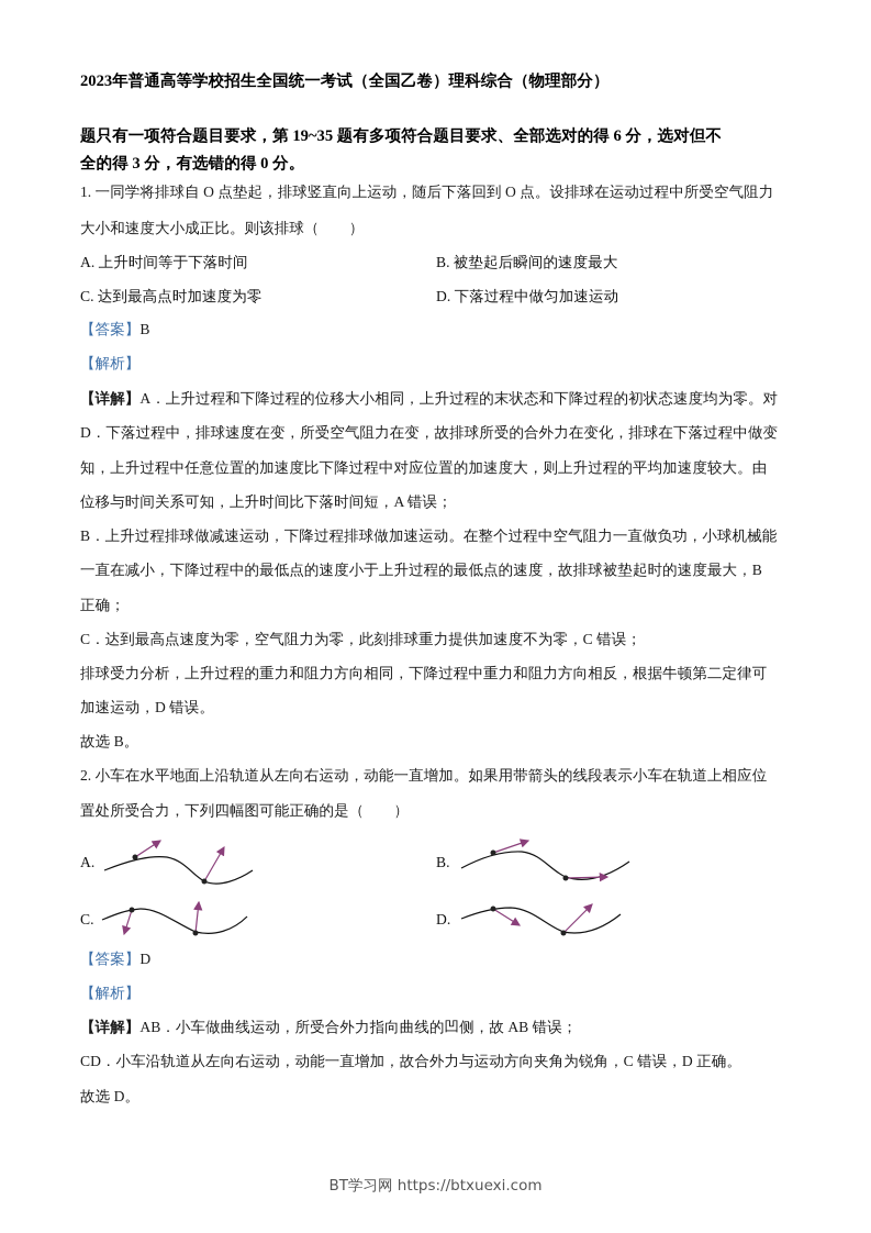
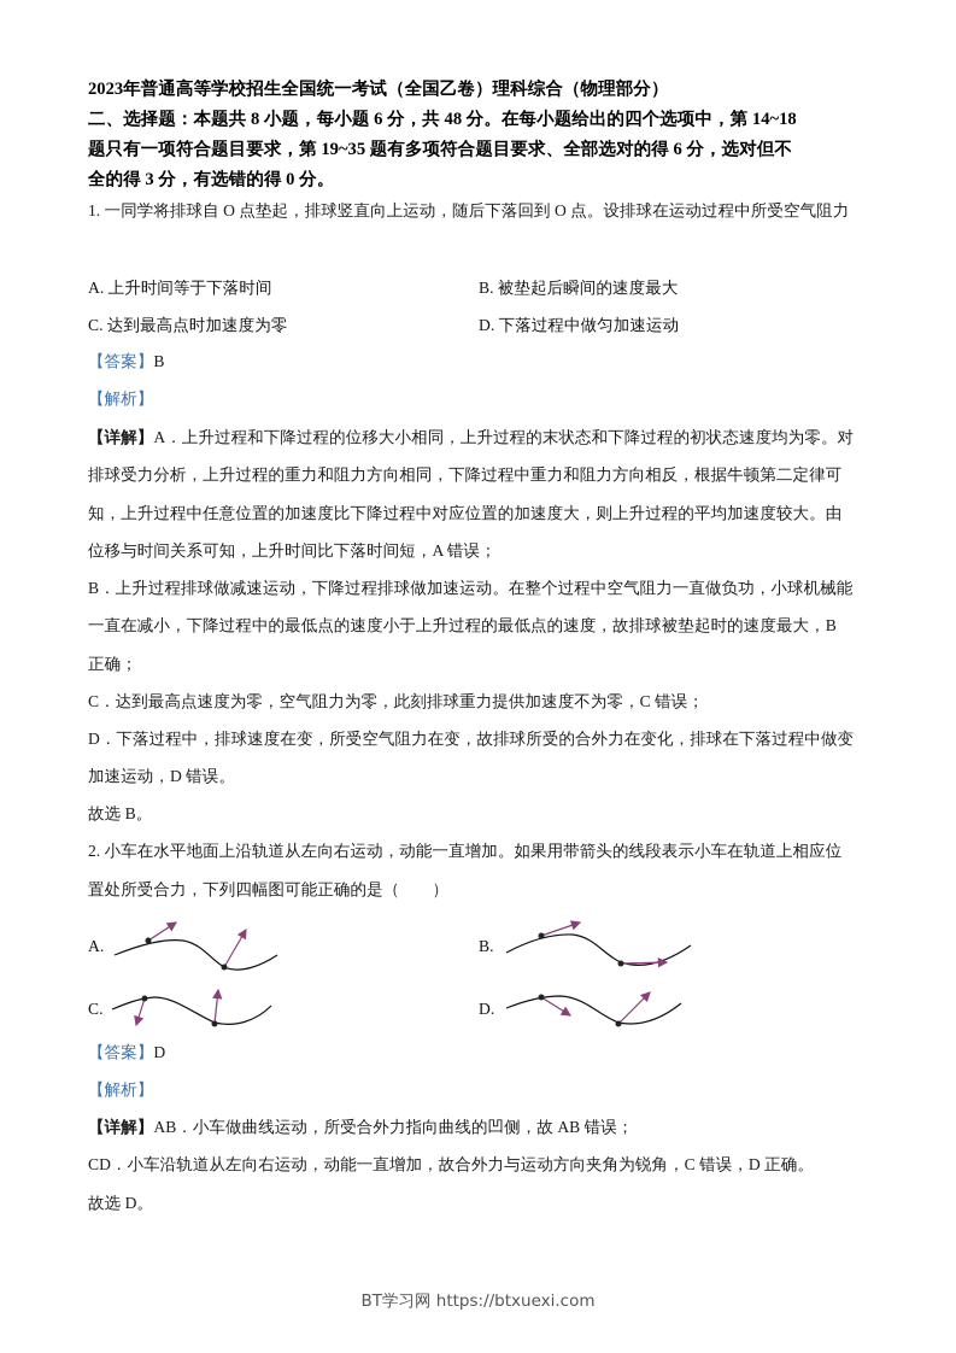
  2023年普通高等学校招生全国统一考试（全国乙卷）理科综合（物理部分）
+ 二、选择题：本题共 8 小题，每小题 6 分，共 48 分。在每小题给出的四个选项中，第 14~18
  题只有一项符合题目要求，第 19~35 题有多项符合题目要求、全部选对的得 6 分，选对但不
  全的得 3 分，有选错的得 0 分。
  1. 一同学将排球自 O 点垫起，排球竖直向上运动，随后下落回到 O 点。设排球在运动过程中所受空气阻力
- 大小和速度大小成正比。则该排球（ ）
  A. 上升时间等于下落时间
  B. 被垫起后瞬间的速度最大
  C. 达到最高点时加速度为零
  D. 下落过程中做匀加速运动
  【答案】B
  【解析】
  【详解】A．上升过程和下降过程的位移大小相同，上升过程的末状态和下降过程的初状态速度均为零。对
- D．下落过程中，排球速度在变，所受空气阻力在变，故排球所受的合外力在变化，排球在下落过程中做变
+ 排球受力分析，上升过程的重力和阻力方向相同，下降过程中重力和阻力方向相反，根据牛顿第二定律可
  知，上升过程中任意位置的加速度比下降过程中对应位置的加速度大，则上升过程的平均加速度较大。由
  位移与时间关系可知，上升时间比下落时间短，A 错误；
  B．上升过程排球做减速运动，下降过程排球做加速运动。在整个过程中空气阻力一直做负功，小球机械能
  一直在减小，下降过程中的最低点的速度小于上升过程的最低点的速度，故排球被垫起时的速度最大，B
  正确；
  C．达到最高点速度为零，空气阻力为零，此刻排球重力提供加速度不为零，C 错误；
- 排球受力分析，上升过程的重力和阻力方向相同，下降过程中重力和阻力方向相反，根据牛顿第二定律可
+ D．下落过程中，排球速度在变，所受空气阻力在变，故排球所受的合外力在变化，排球在下落过程中做变
  加速运动，D 错误。
  故选 B。
  2. 小车在水平地面上沿轨道从左向右运动，动能一直增加。如果用带箭头的线段表示小车在轨道上相应位
  置处所受合力，下列四幅图可能正确的是（ ）
  A.
  B.
  C.
  D.
  【答案】D
  【解析】
  【详解】AB．小车做曲线运动，所受合外力指向曲线的凹侧，故 AB 错误；
  CD．小车沿轨道从左向右运动，动能一直增加，故合外力与运动方向夹角为锐角，C 错误，D 正确。
  故选 D。
  BT学习网 https://btxuexi.com
